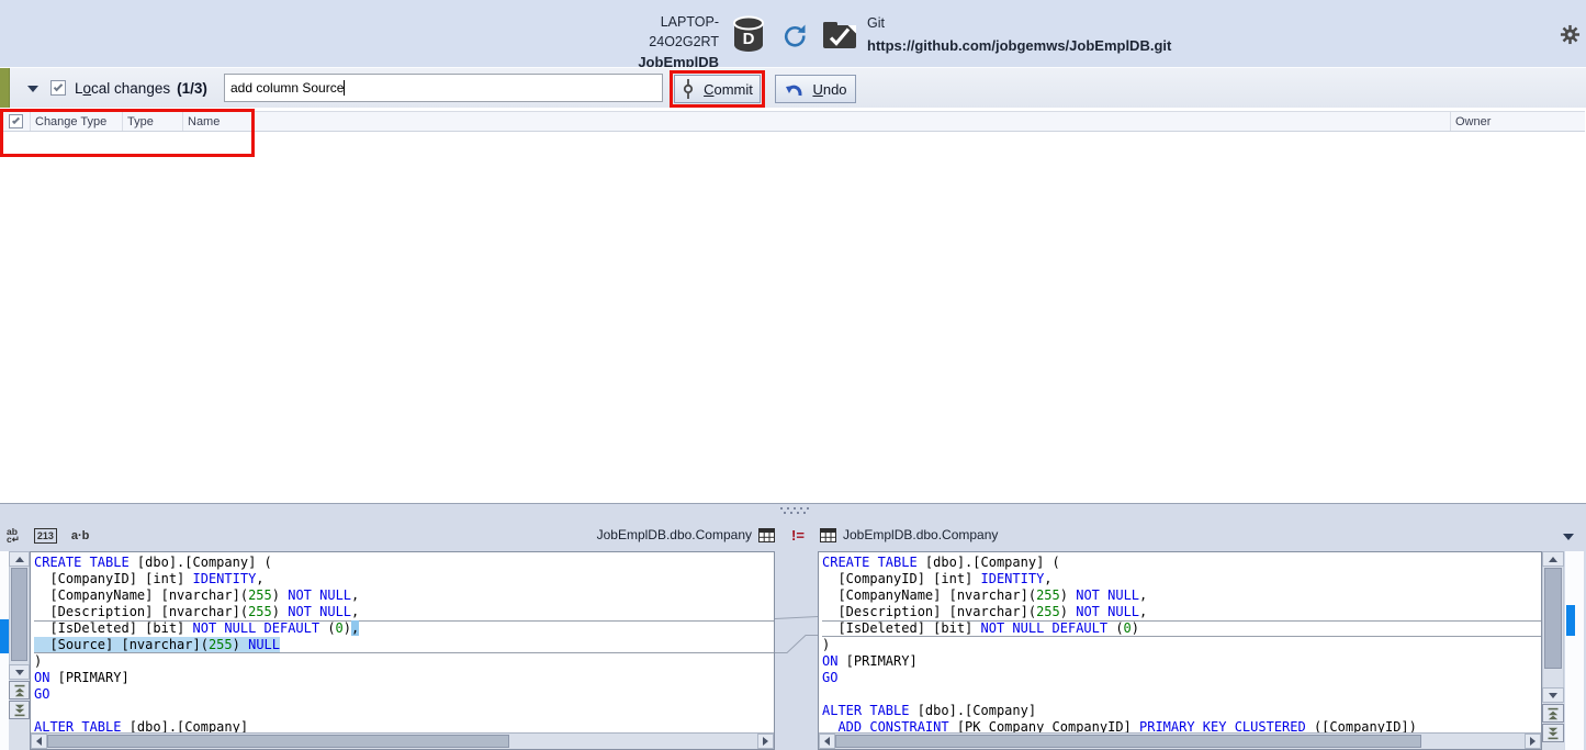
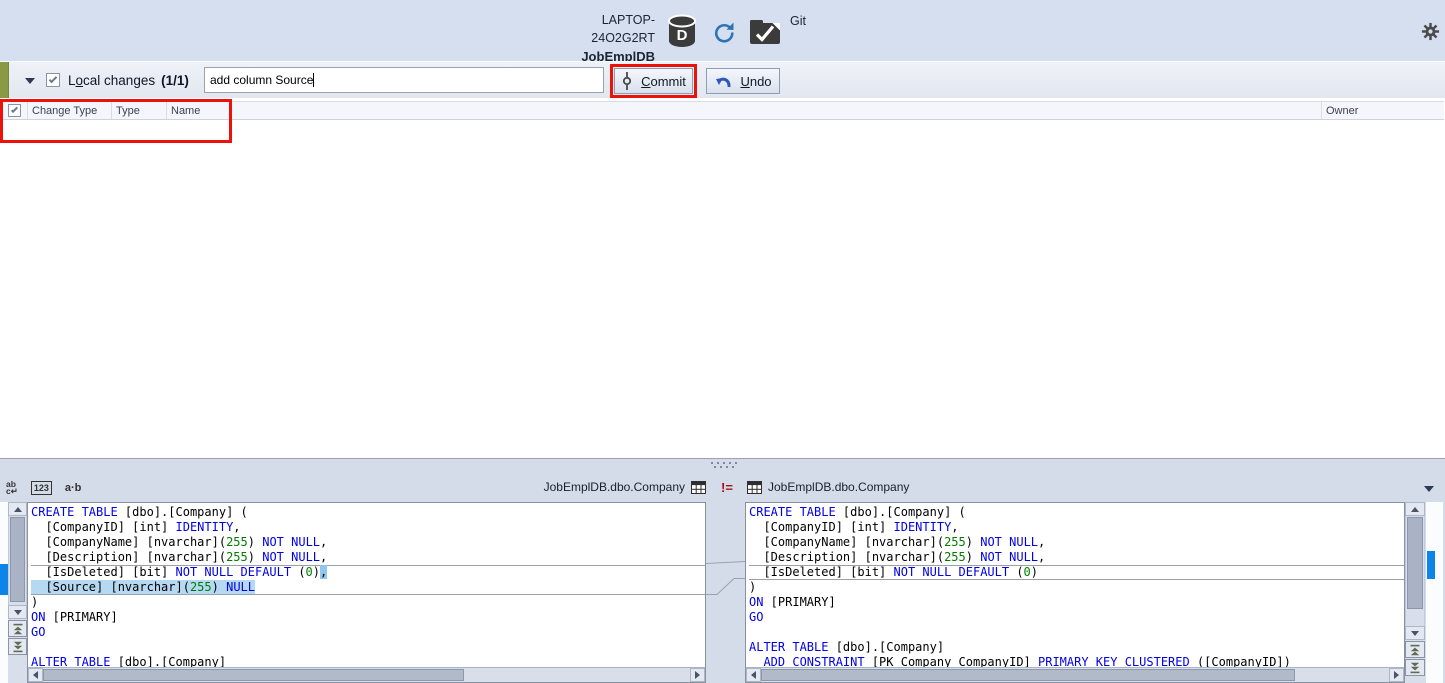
  LAPTOP-24O2G2RT
  JobEmplDB
  D
  Git
- https://github.com/jobgemws/JobEmplDB.git
- Local changes (1/3)
+ Local changes (1/1)
  add column Source
  Commit
  Undo
  Change Type
  Type
  Name
  Owner
  ab
  c↵
- 213
+ 123
  a·b
  JobEmplDB.dbo.Company
  !=
  JobEmplDB.dbo.Company
  CREATE TABLE [dbo].[Company] (
  [CompanyID] [int] IDENTITY,
  [CompanyName] [nvarchar](255) NOT NULL,
  [Description] [nvarchar](255) NOT NULL,
  [IsDeleted] [bit] NOT NULL DEFAULT (0),
  [Source] [nvarchar](255) NULL
  )
  ON [PRIMARY]
  GO
  ALTER TABLE [dbo].[Company]
  CREATE TABLE [dbo].[Company] (
  [CompanyID] [int] IDENTITY,
  [CompanyName] [nvarchar](255) NOT NULL,
  [Description] [nvarchar](255) NOT NULL,
  [IsDeleted] [bit] NOT NULL DEFAULT (0)
  )
  ON [PRIMARY]
  GO
  ALTER TABLE [dbo].[Company]
  ADD CONSTRAINT [PK_Company_CompanyID] PRIMARY KEY CLUSTERED ([CompanyID])
